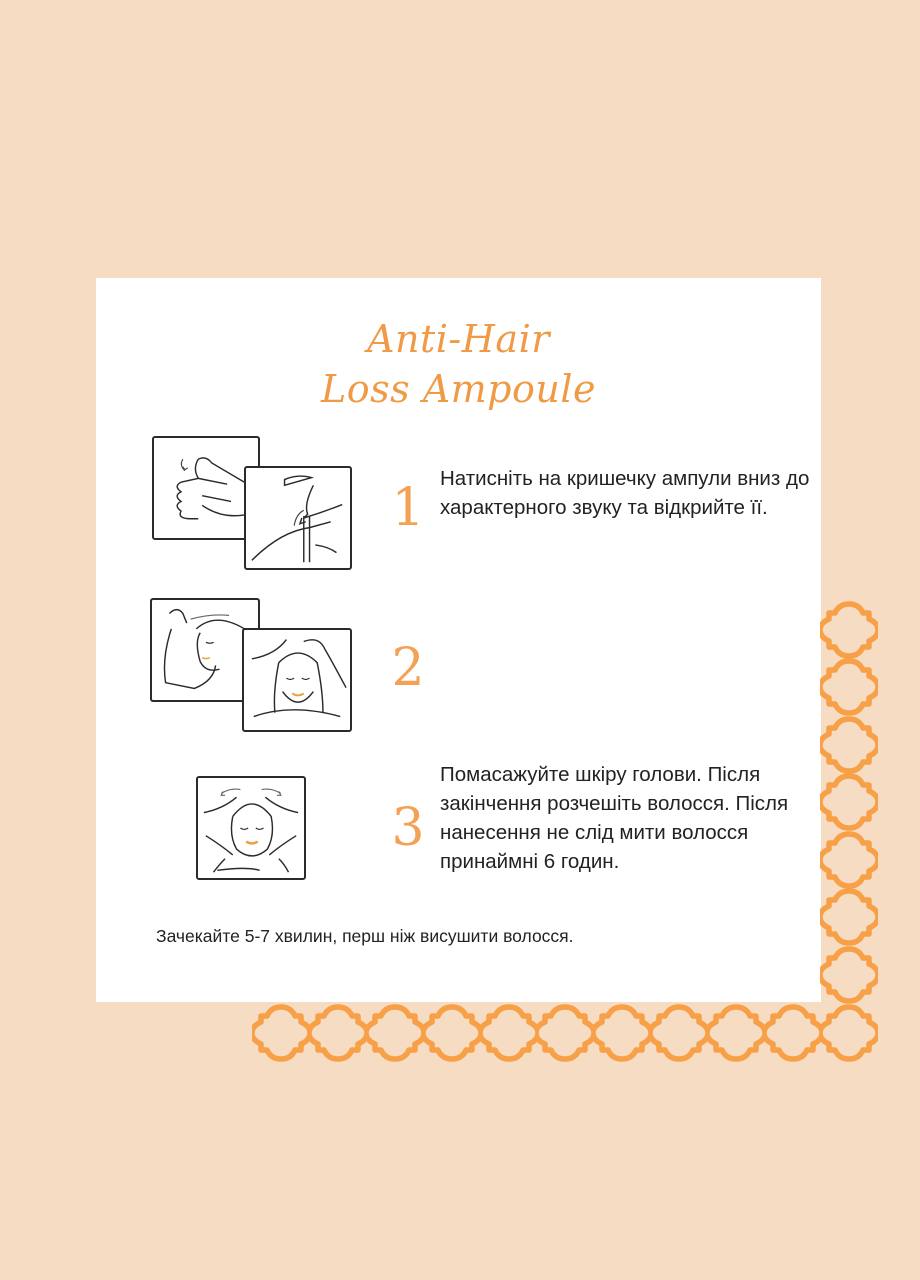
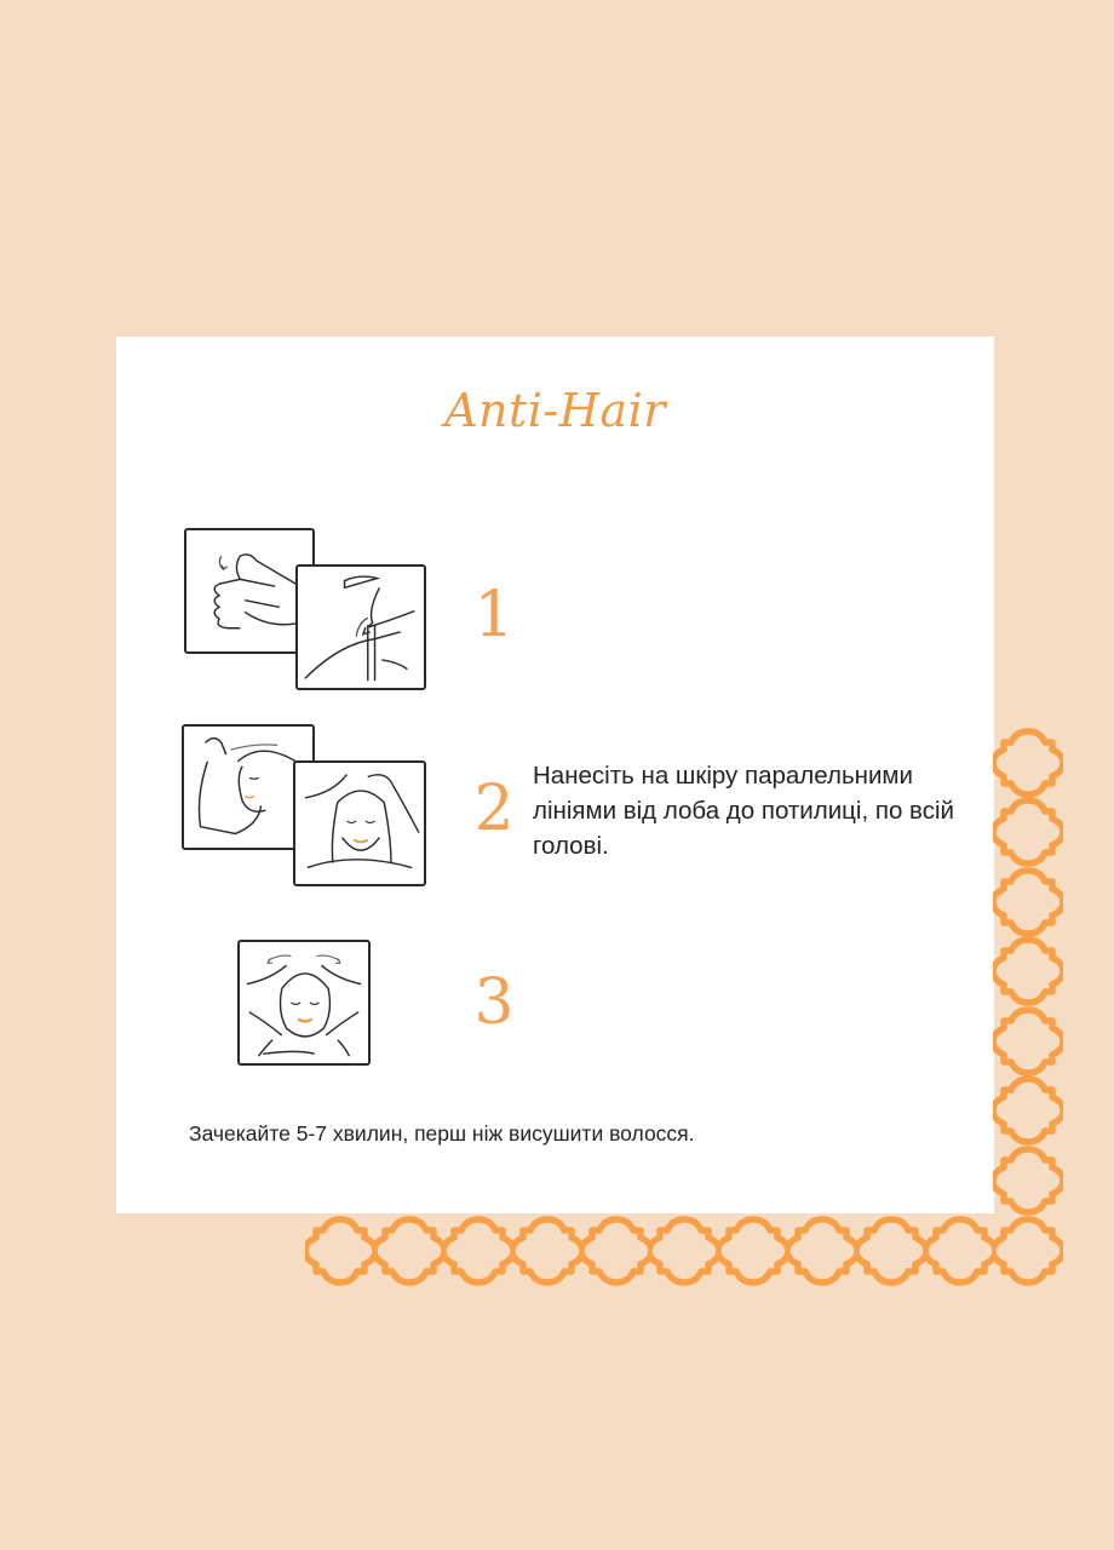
  Anti-Hair
- Loss Ampoule
  1
- Натисніть на кришечку ампули вниз до характерного звуку та відкрийте її.
  2
+ Нанесіть на шкіру паралельними лініями від лоба до потилиці, по всій голові.
  3
- Помасажуйте шкіру голови. Після закінчення розчешіть волосся. Після нанесення не слід мити волосся принаймні 6 годин.
  Зачекайте 5-7 хвилин, перш ніж висушити волосся.
